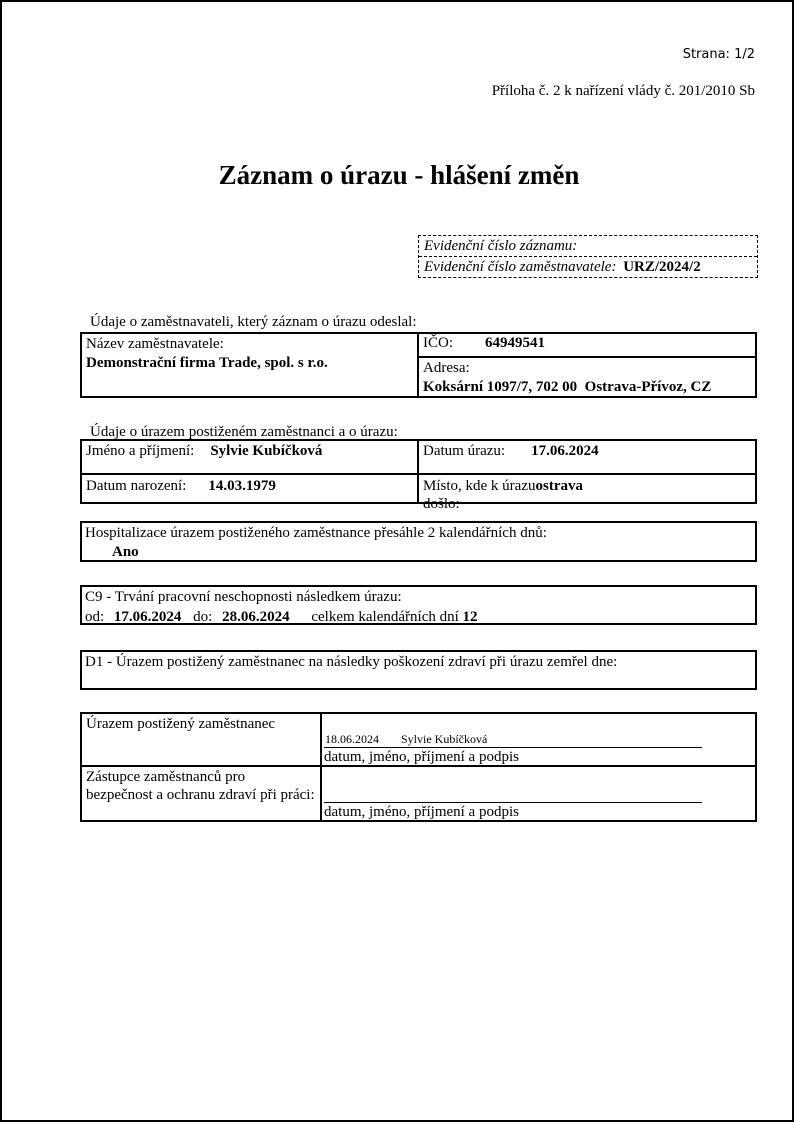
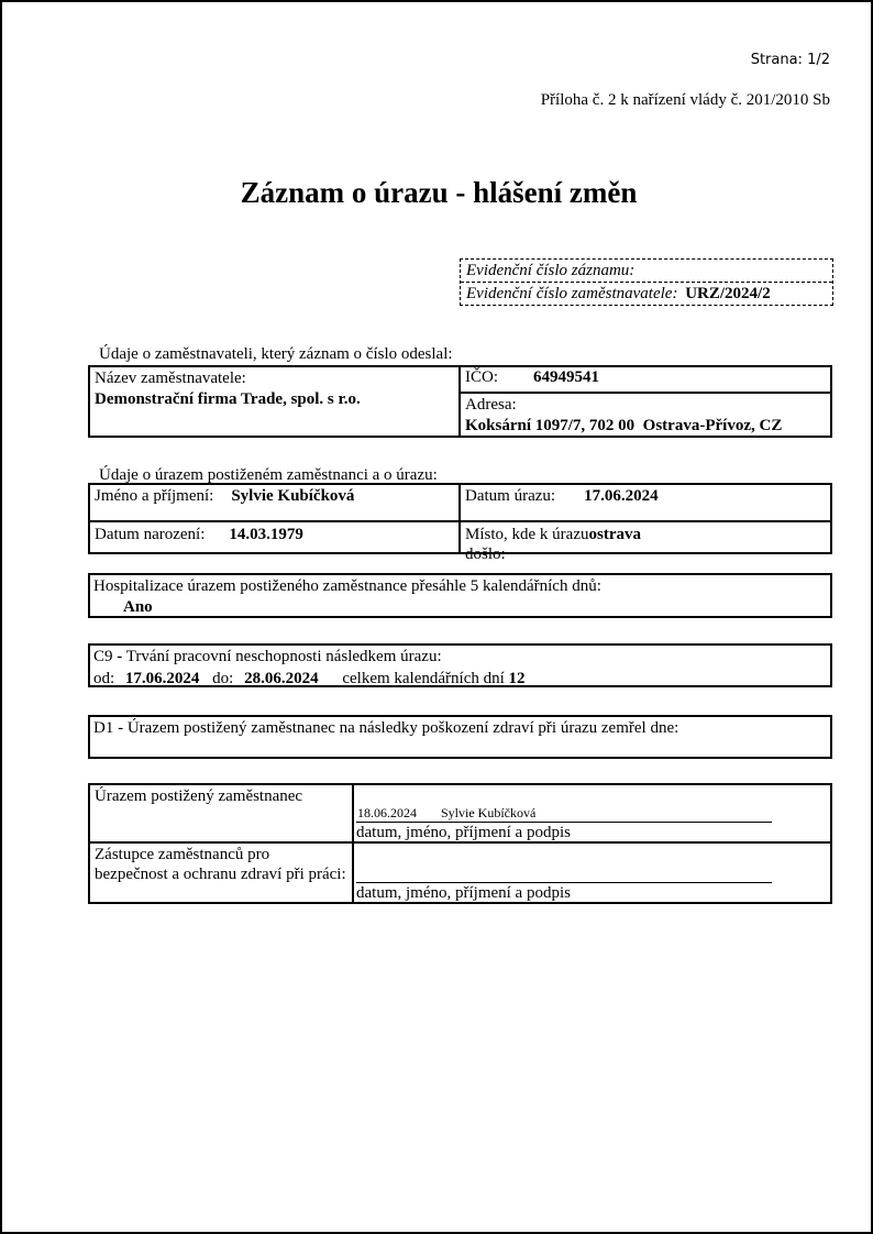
  Strana: 1/2
  Příloha č. 2 k nařízení vlády č. 201/2010 Sb
  Záznam o úrazu - hlášení změn
  Evidenční číslo záznamu:
  Evidenční číslo zaměstnavatele: URZ/2024/2
- Údaje o zaměstnavateli, který záznam o úrazu odeslal:
+ Údaje o zaměstnavateli, který záznam o číslo odeslal:
  Název zaměstnavatele:
  Demonstrační firma Trade, spol. s r.o.
  IČO: 64949541
  Adresa:
  Koksární 1097/7, 702 00 Ostrava-Přívoz, CZ
  Údaje o úrazem postiženém zaměstnanci a o úrazu:
  Jméno a příjmení: Sylvie Kubíčková
  Datum úrazu: 17.06.2024
  Datum narození: 14.03.1979
  Místo, kde k úrazuostrava
  došlo:
- Hospitalizace úrazem postiženého zaměstnance přesáhle 2 kalendářních dnů:
+ Hospitalizace úrazem postiženého zaměstnance přesáhle 5 kalendářních dnů:
  Ano
  C9 - Trvání pracovní neschopnosti následkem úrazu:
  od: 17.06.2024 do: 28.06.2024 celkem kalendářních dní 12
  D1 - Úrazem postižený zaměstnanec na následky poškození zdraví při úrazu zemřel dne:
  Úrazem postižený zaměstnanec
  18.06.2024 Sylvie Kubíčková
  datum, jméno, příjmení a podpis
  Zástupce zaměstnanců pro
  bezpečnost a ochranu zdraví při práci:
  datum, jméno, příjmení a podpis
